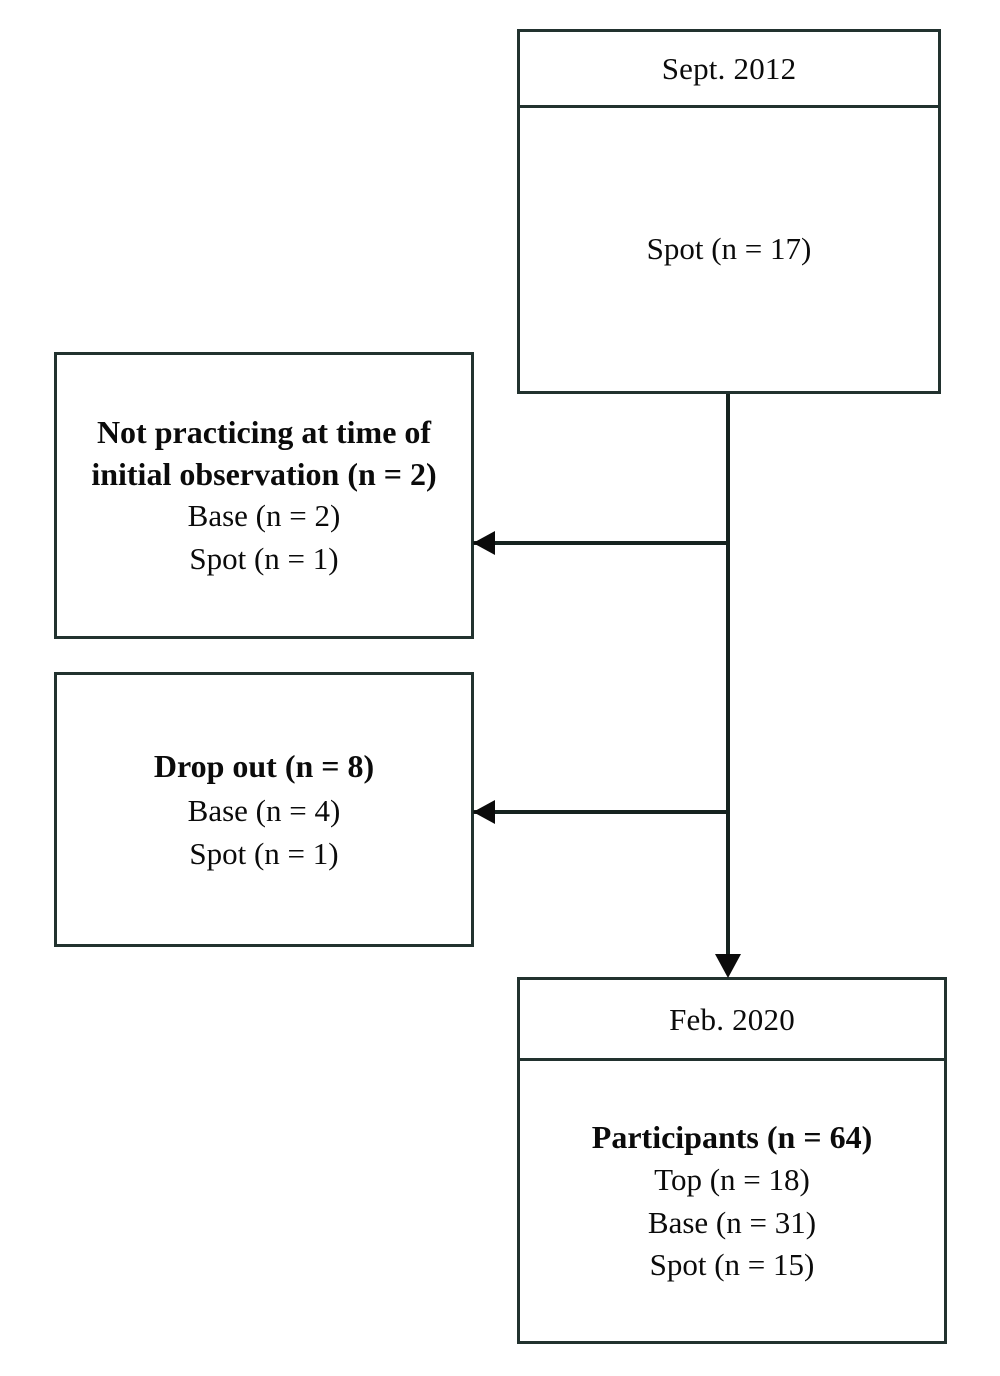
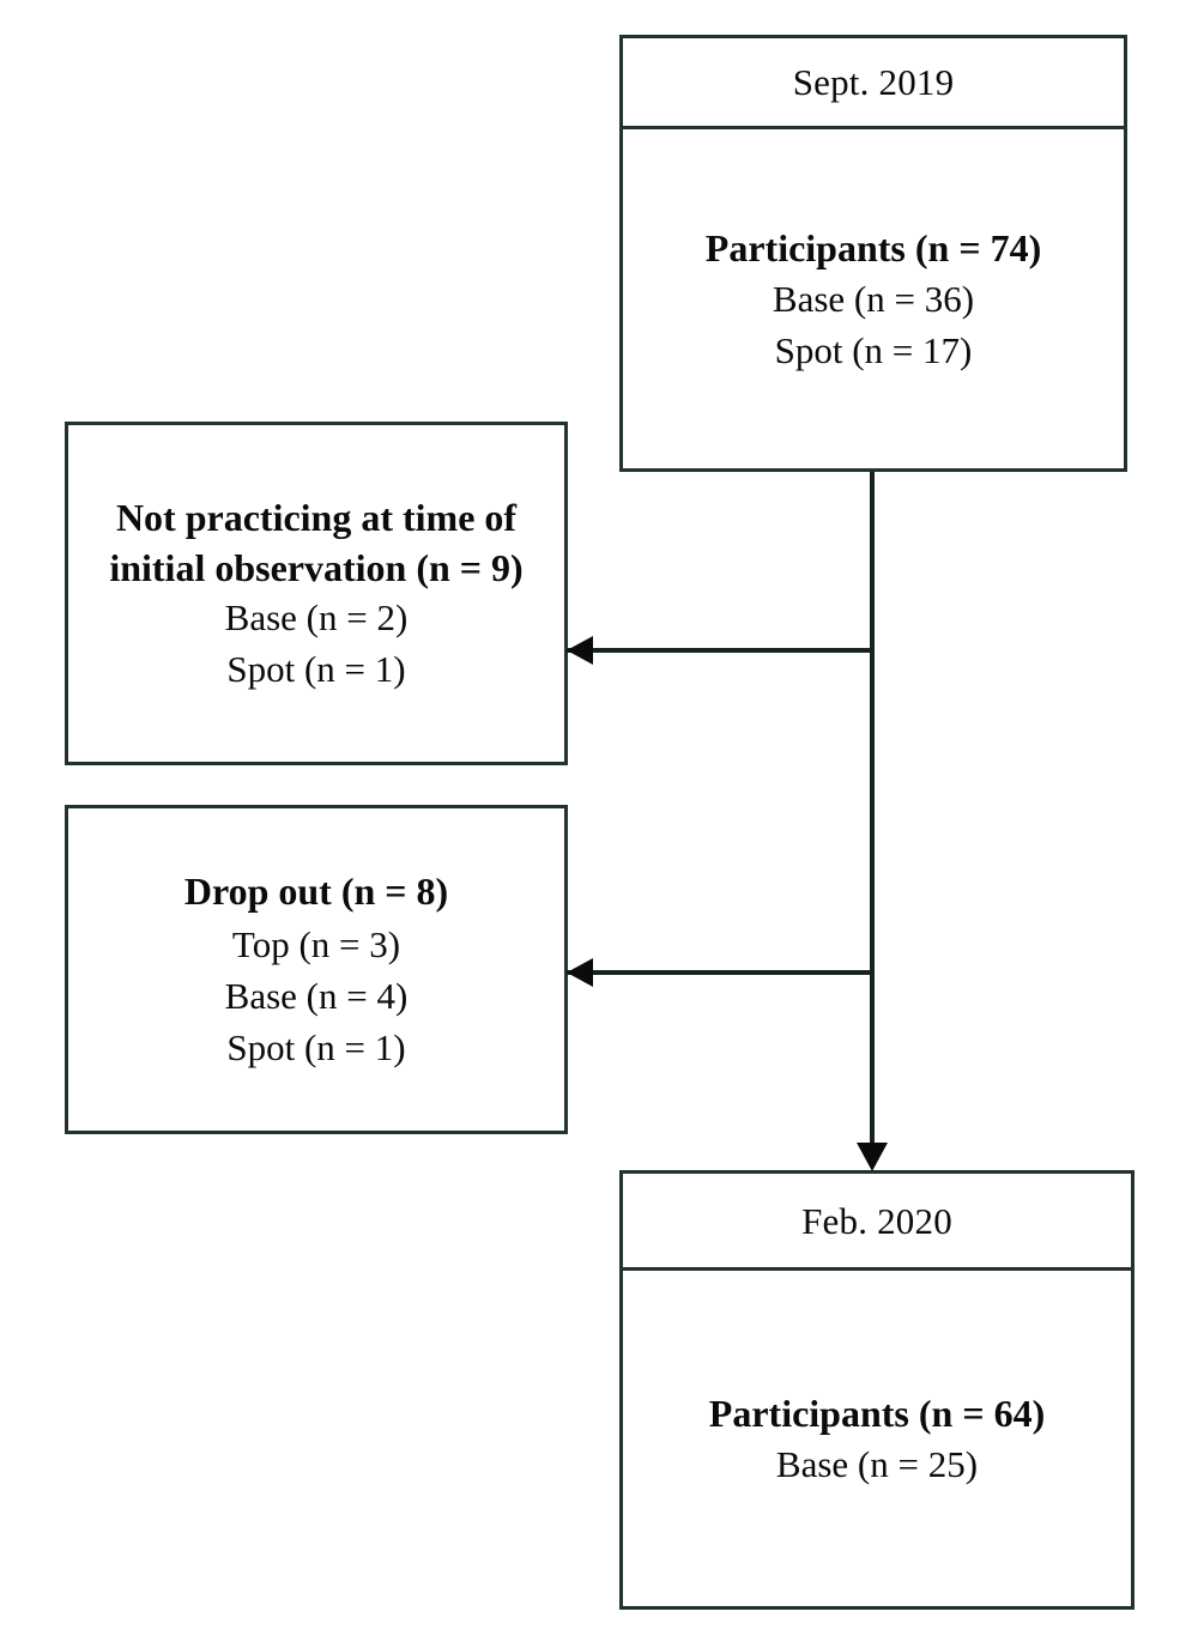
- Sept. 2012
+ Sept. 2019
+ Participants (n = 74)
+ Base (n = 36)
  Spot (n = 17)
- Not practicing at time of initial observation (n = 2)
+ Not practicing at time of initial observation (n = 9)
  Base (n = 2)
  Spot (n = 1)
  Drop out (n = 8)
+ Top (n = 3)
  Base (n = 4)
  Spot (n = 1)
  Feb. 2020
  Participants (n = 64)
- Top (n = 18)
- Base (n = 31)
+ Base (n = 25)
- Spot (n = 15)
